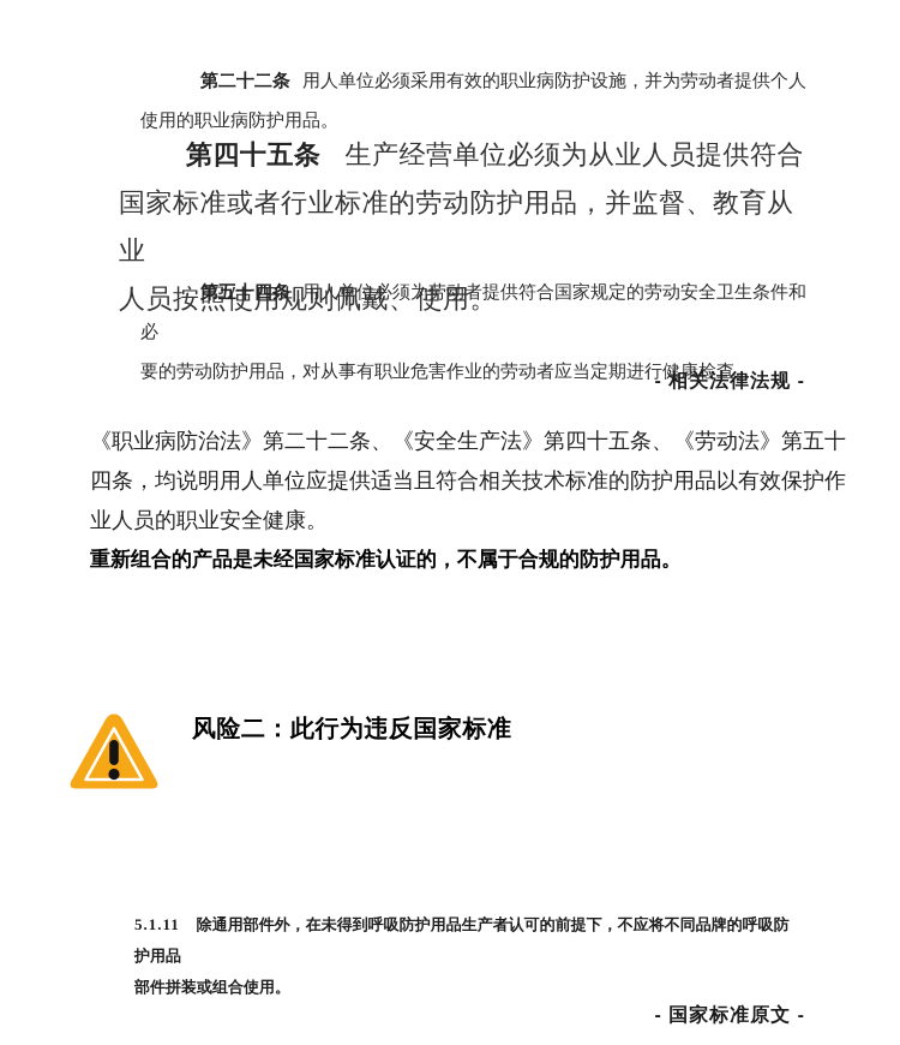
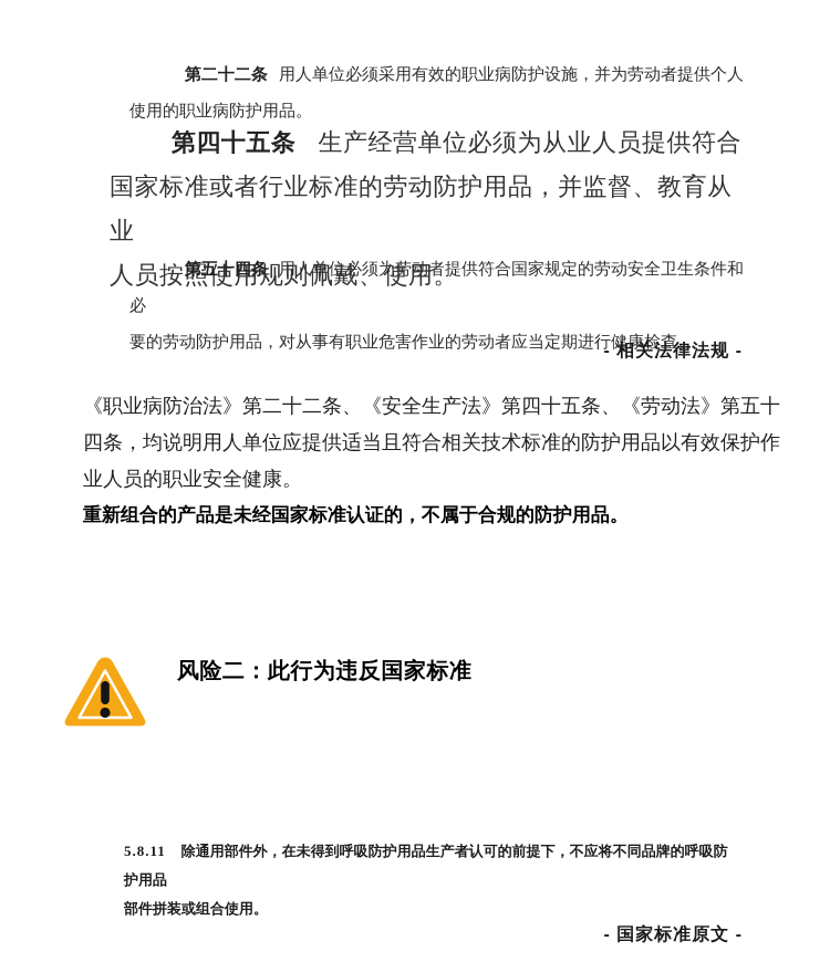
  第二十二条 用人单位必须采用有效的职业病防护设施，并为劳动者提供个人
  使用的职业病防护用品。
  第四十五条 生产经营单位必须为从业人员提供符合
  国家标准或者行业标准的劳动防护用品，并监督、教育从业
  人员按照使用规则佩戴、使用。
  第五十四条 用人单位必须为劳动者提供符合国家规定的劳动安全卫生条件和必
  要的劳动防护用品，对从事有职业危害作业的劳动者应当定期进行健康检查。
  - 相关法律法规 -
  《职业病防治法》第二十二条、《安全生产法》第四十五条、《劳动法》第五十
  四条，均说明用人单位应提供适当且符合相关技术标准的防护用品以有效保护作
  业人员的职业安全健康。
  重新组合的产品是未经国家标准认证的，不属于合规的防护用品。
  风险二：此行为违反国家标准
- 5.1.11 除通用部件外，在未得到呼吸防护用品生产者认可的前提下，不应将不同品牌的呼吸防护用品
+ 5.8.11 除通用部件外，在未得到呼吸防护用品生产者认可的前提下，不应将不同品牌的呼吸防护用品
  部件拼装或组合使用。
  - 国家标准原文 -
